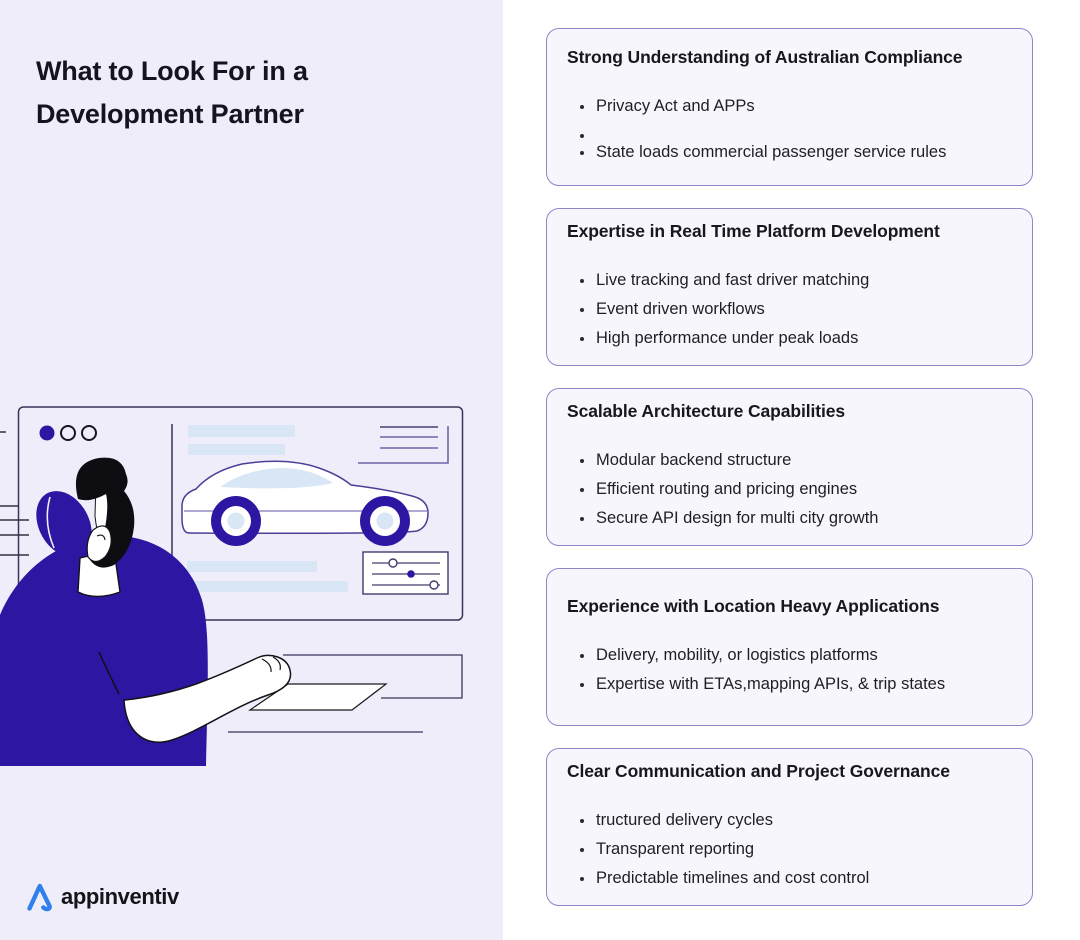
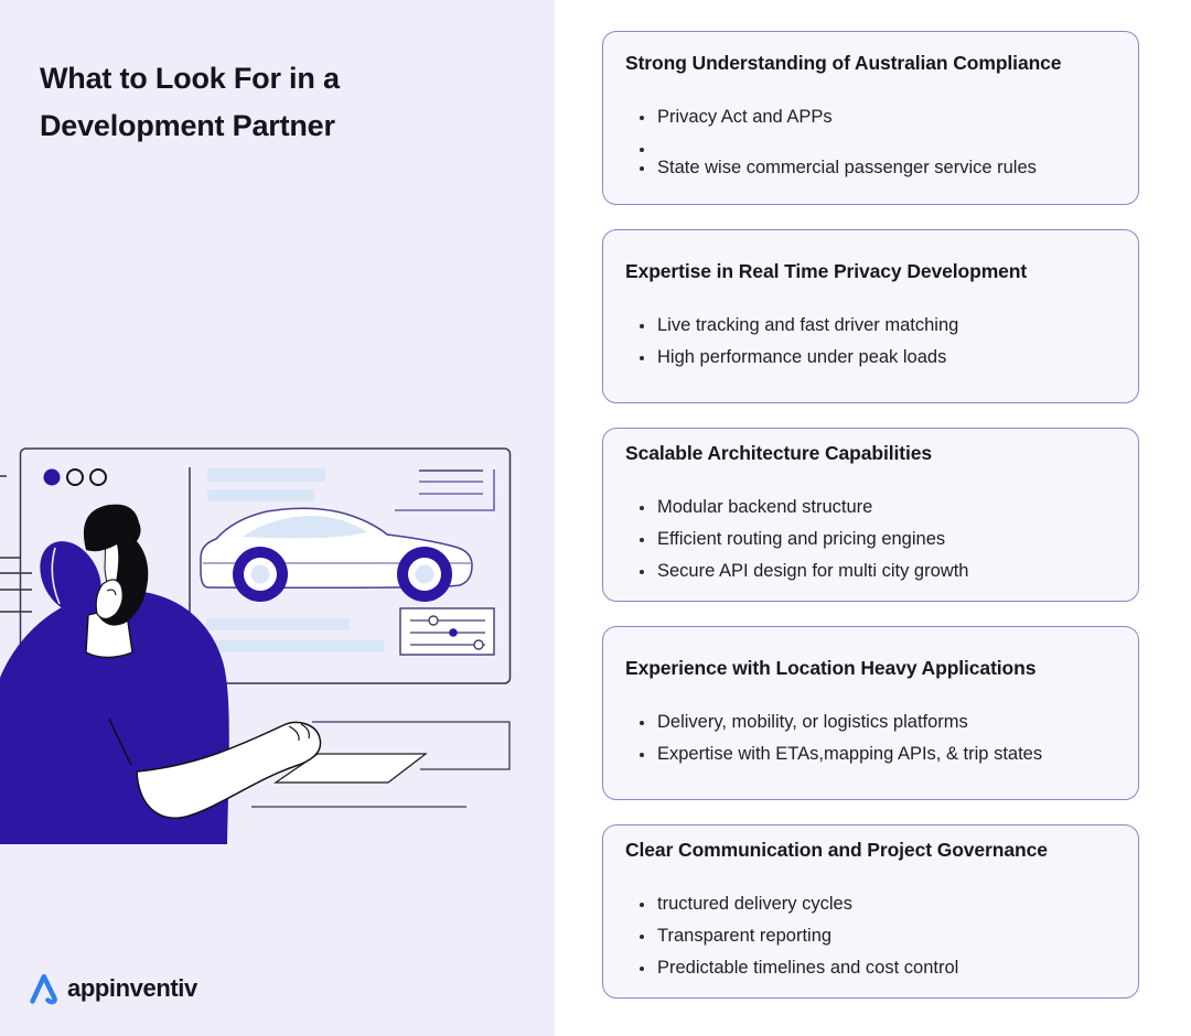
  What to Look For in a
  Development Partner
  appinventiv
  Strong Understanding of Australian Compliance
  Privacy Act and APPs
- State loads commercial passenger service rules
+ State wise commercial passenger service rules
- Expertise in Real Time Platform Development
+ Expertise in Real Time Privacy Development
  Live tracking and fast driver matching
- Event driven workflows
  High performance under peak loads
  Scalable Architecture Capabilities
  Modular backend structure
  Efficient routing and pricing engines
  Secure API design for multi city growth
  Experience with Location Heavy Applications
  Delivery, mobility, or logistics platforms
  Expertise with ETAs,mapping APIs, & trip states
  Clear Communication and Project Governance
  tructured delivery cycles
  Transparent reporting
  Predictable timelines and cost control
